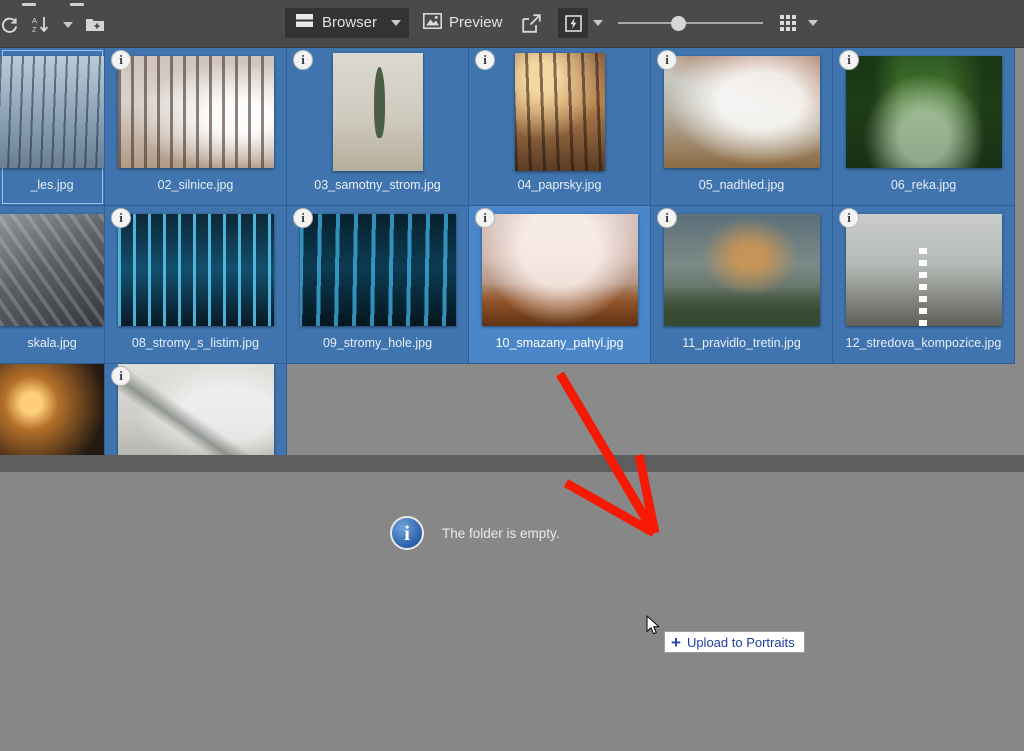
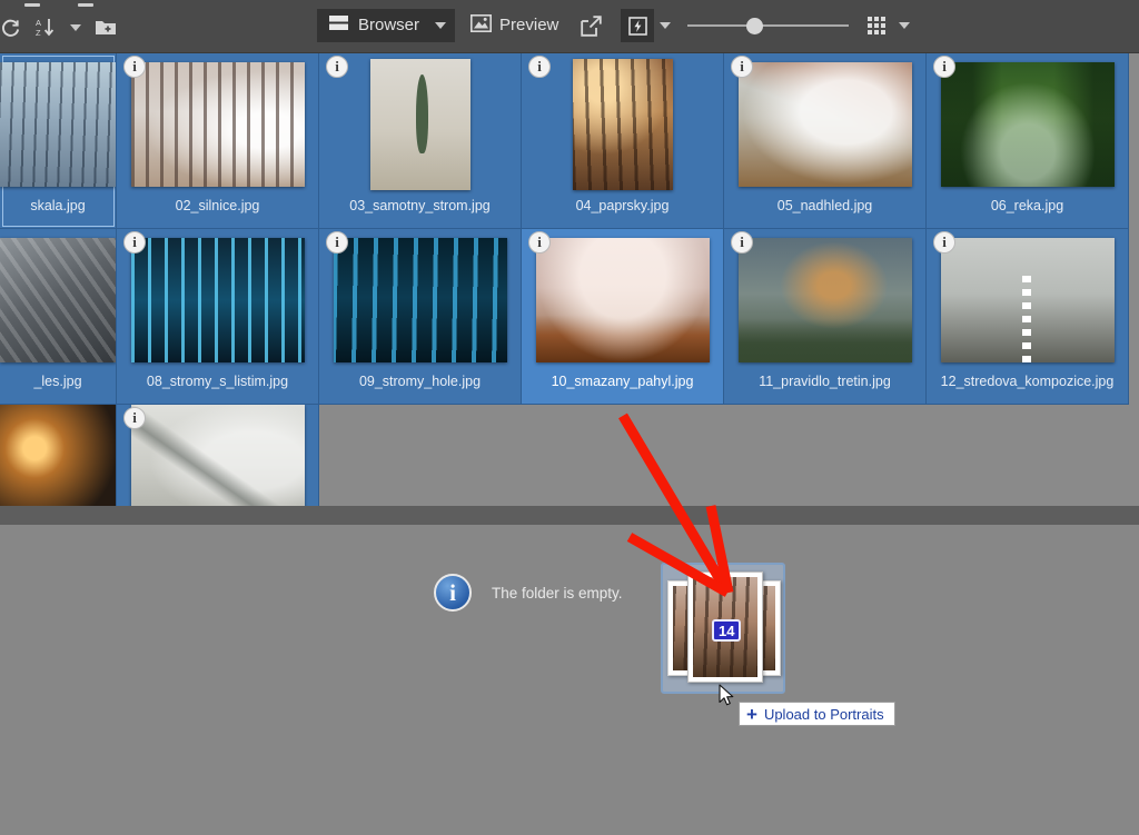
  A
  Z
  Browser
  Preview
- _les.jpg
+ skala.jpg
  i
  02_silnice.jpg
  i
  03_samotny_strom.jpg
  i
  04_paprsky.jpg
  i
  05_nadhled.jpg
  i
  06_reka.jpg
- skala.jpg
+ _les.jpg
  i
  08_stromy_s_listim.jpg
  i
  09_stromy_hole.jpg
  i
  10_smazany_pahyl.jpg
  i
  11_pravidlo_tretin.jpg
  i
  12_stredova_kompozice.jpg
  i
  i
  The folder is empty.
+ 14
  +
  Upload to Portraits
